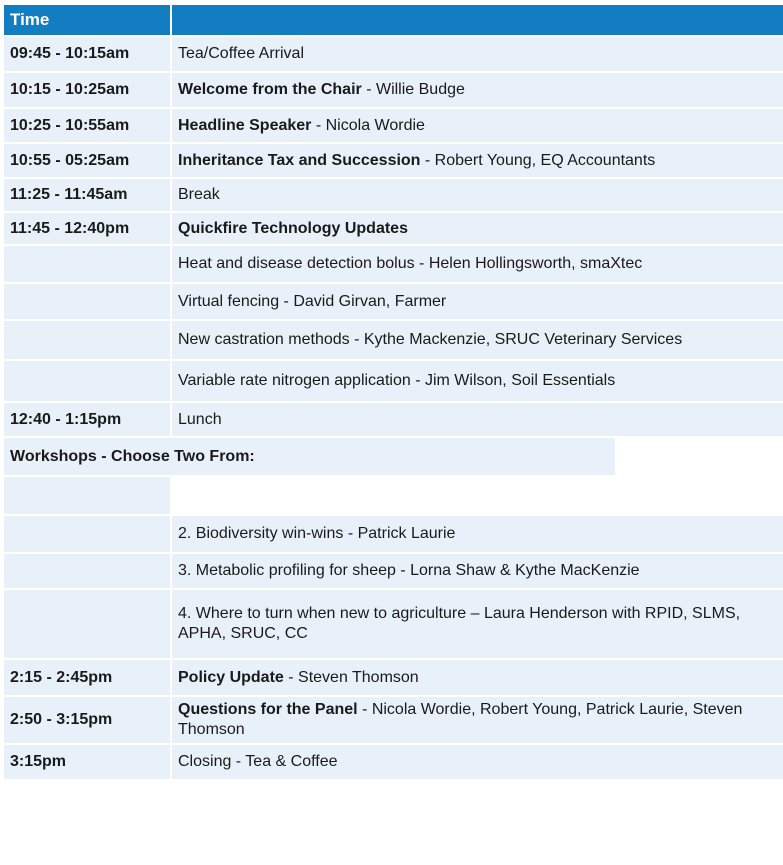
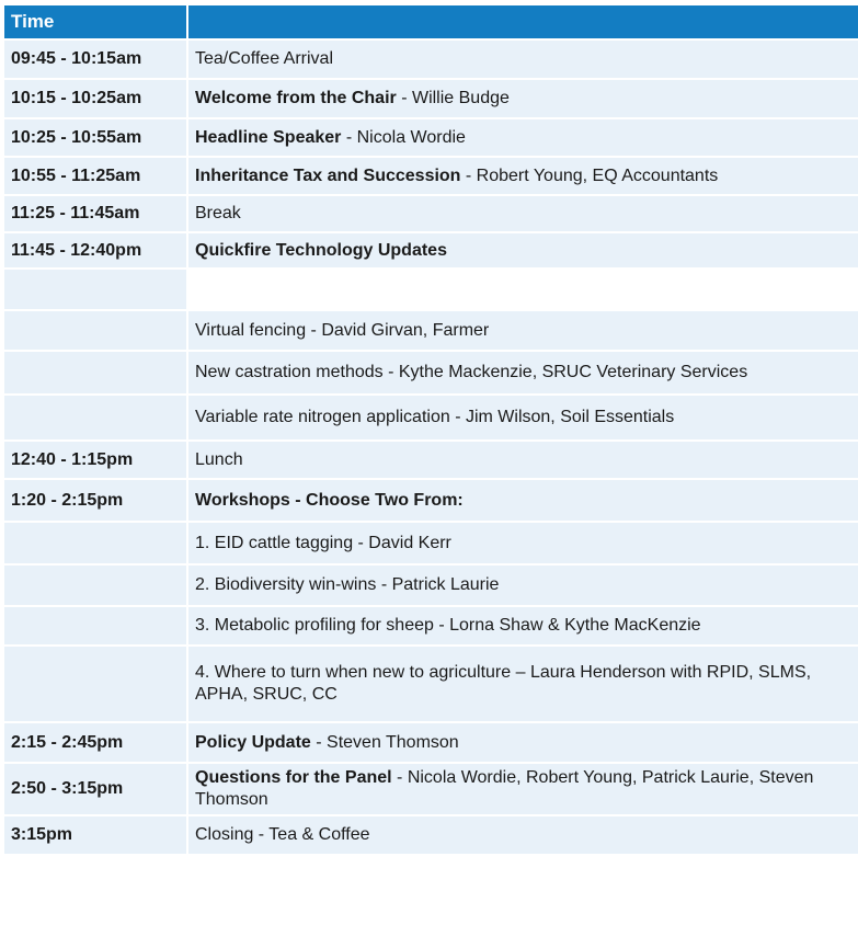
  Time
  09:45 - 10:15am
  Tea/Coffee Arrival
  10:15 - 10:25am
  Welcome from the Chair - Willie Budge
  10:25 - 10:55am
  Headline Speaker - Nicola Wordie
- 10:55 - 05:25am
+ 10:55 - 11:25am
  Inheritance Tax and Succession - Robert Young, EQ Accountants
  11:25 - 11:45am
  Break
  11:45 - 12:40pm
  Quickfire Technology Updates
- Heat and disease detection bolus - Helen Hollingsworth, smaXtec
  Virtual fencing - David Girvan, Farmer
  New castration methods - Kythe Mackenzie, SRUC Veterinary Services
  Variable rate nitrogen application - Jim Wilson, Soil Essentials
  12:40 - 1:15pm
  Lunch
+ 1:20 - 2:15pm
  Workshops - Choose Two From:
+ 1. EID cattle tagging - David Kerr
  2. Biodiversity win-wins - Patrick Laurie
  3. Metabolic profiling for sheep - Lorna Shaw & Kythe MacKenzie
  4. Where to turn when new to agriculture – Laura Henderson with RPID, SLMS, APHA, SRUC, CC
  2:15 - 2:45pm
  Policy Update - Steven Thomson
  2:50 - 3:15pm
  Questions for the Panel - Nicola Wordie, Robert Young, Patrick Laurie, Steven Thomson
  3:15pm
  Closing - Tea & Coffee
